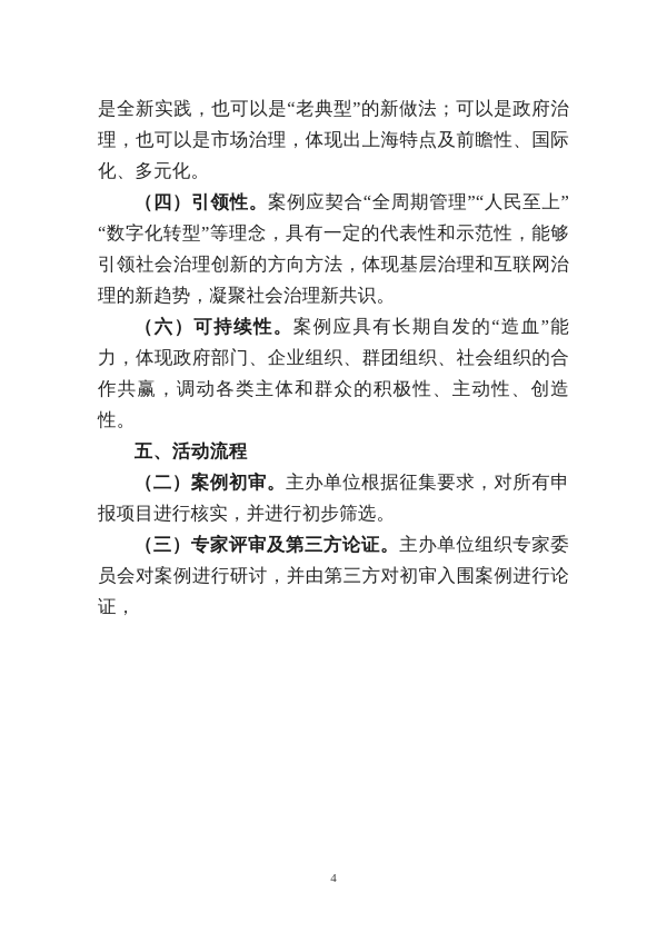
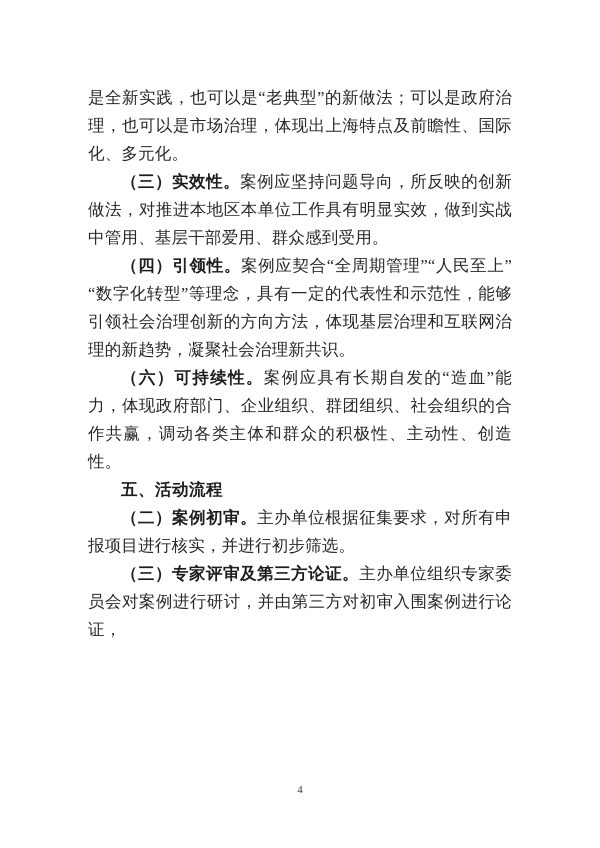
  是全新实践，也可以是“老典型”的新做法；可以是政府治理，也可以是市场治理，体现出上海特点及前瞻性、国际化、多元化。
+ （三）实效性。案例应坚持问题导向，所反映的创新做法，对推进本地区本单位工作具有明显实效，做到实战中管用、基层干部爱用、群众感到受用。
  （四）引领性。案例应契合“全周期管理”“人民至上”“数字化转型”等理念，具有一定的代表性和示范性，能够引领社会治理创新的方向方法，体现基层治理和互联网治理的新趋势，凝聚社会治理新共识。
  （六）可持续性。案例应具有长期自发的“造血”能力，体现政府部门、企业组织、群团组织、社会组织的合作共赢，调动各类主体和群众的积极性、主动性、创造性。
  五、活动流程
  （二）案例初审。主办单位根据征集要求，对所有申报项目进行核实，并进行初步筛选。
  （三）专家评审及第三方论证。主办单位组织专家委员会对案例进行研讨，并由第三方对初审入围案例进行论证，
  4
